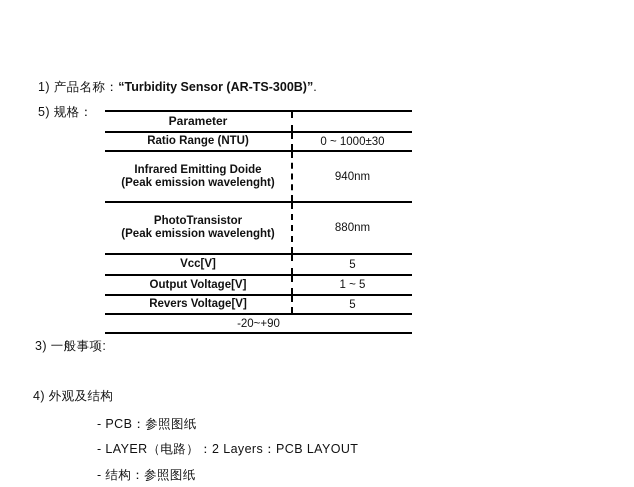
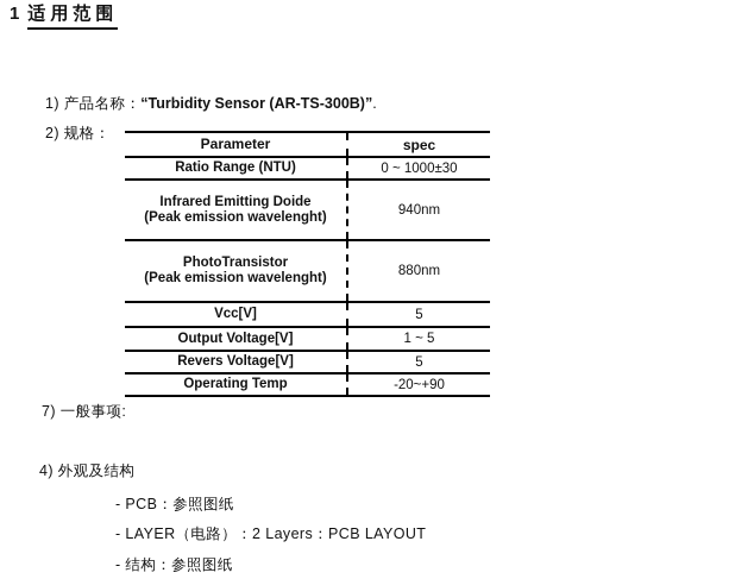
+ 1 适用范围
  1) 产品名称：“Turbidity Sensor (AR-TS-300B)”.
- 5) 规格：
+ 2) 规格：
  Parameter
+ spec
  Ratio Range (NTU)
  0 ~ 1000±30
  Infrared Emitting Doide
  (Peak emission wavelenght)
  940nm
  PhotoTransistor
  (Peak emission wavelenght)
  880nm
  Vcc[V]
  5
  Output Voltage[V]
  1 ~ 5
  Revers Voltage[V]
  5
+ Operating Temp
  -20~+90
- 3) 一般事项:
+ 7) 一般事项:
  4) 外观及结构
  - PCB：参照图纸
  - LAYER（电路）：2 Layers：PCB LAYOUT
  - 结构：参照图纸
